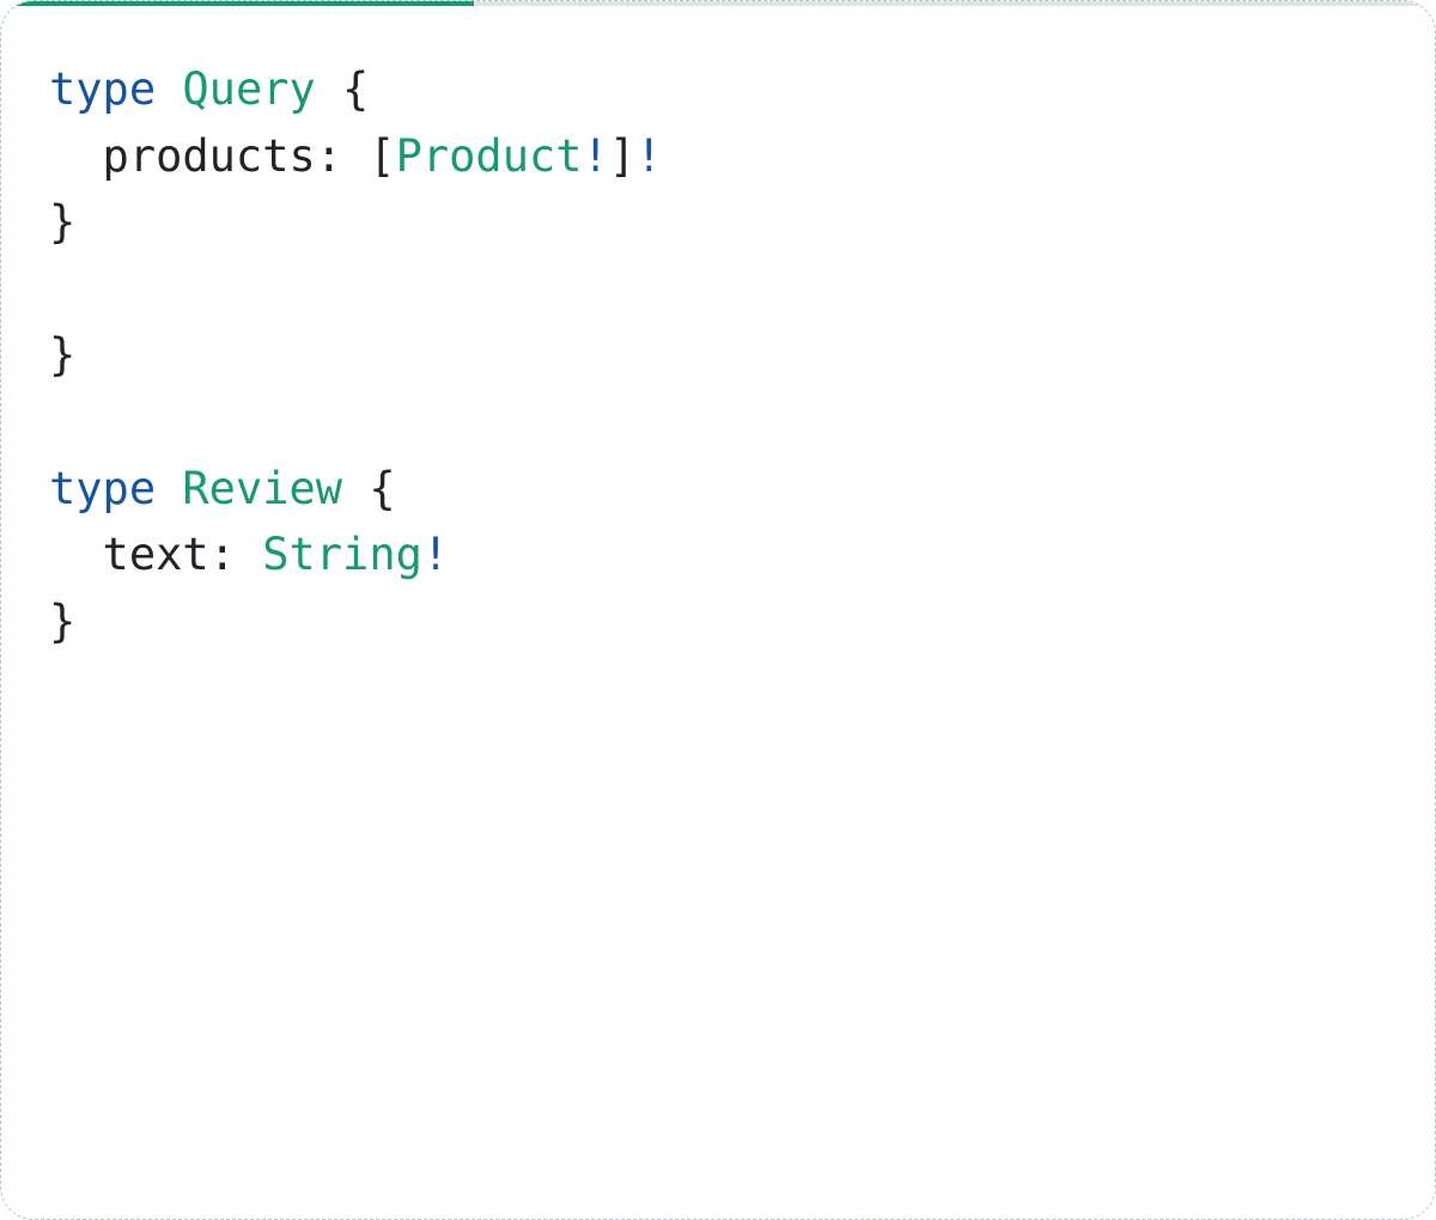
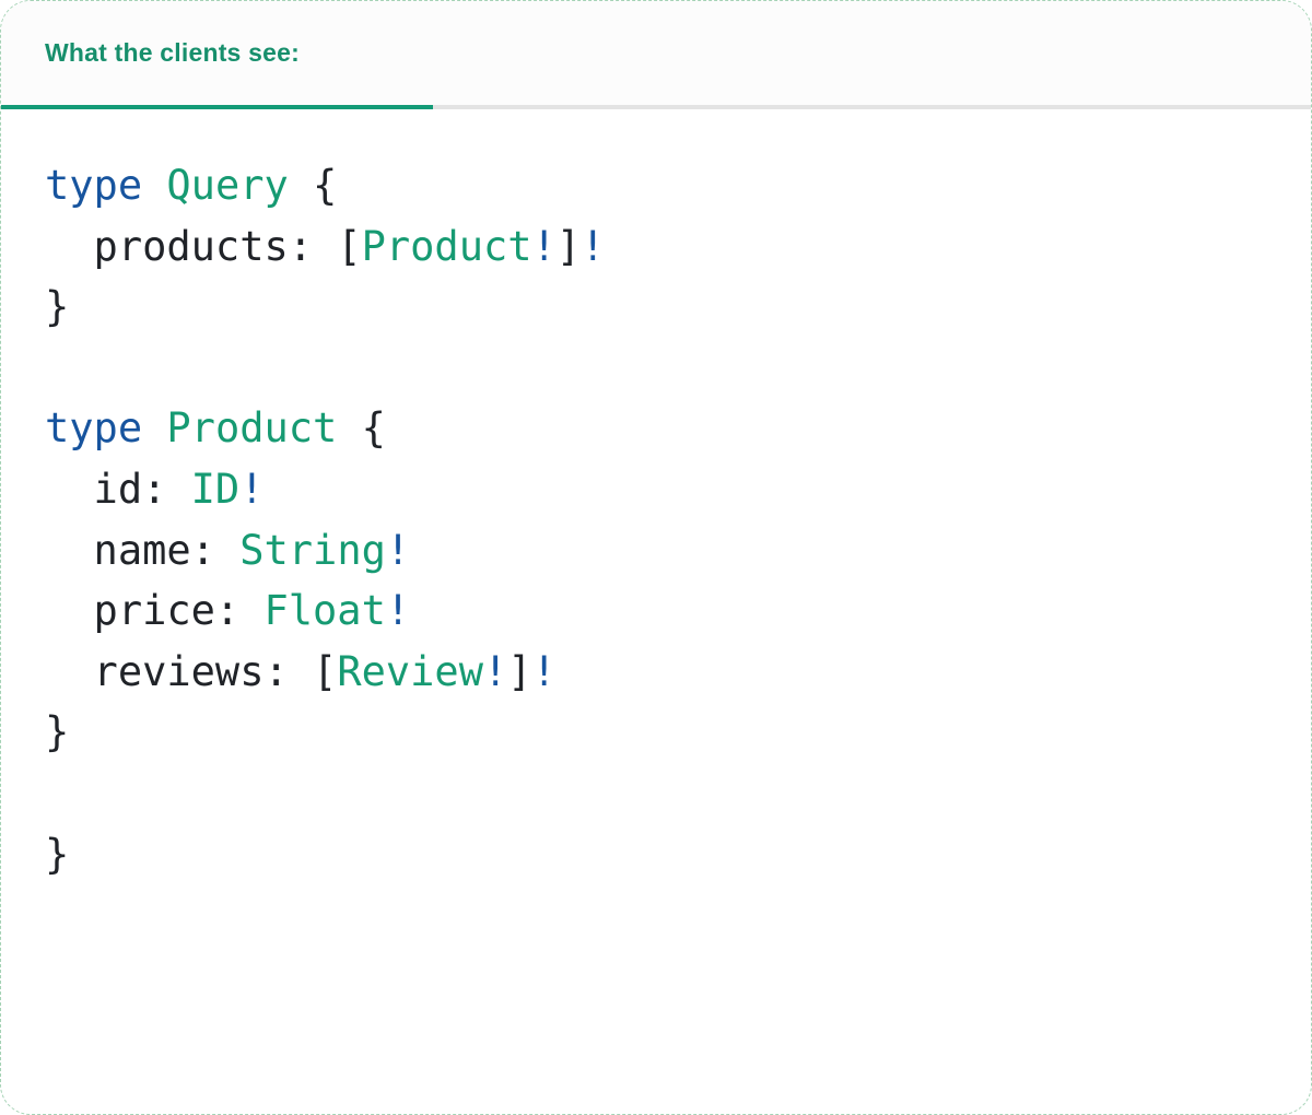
+ What the clients see:
  type Query {
  products: [Product!]!
  }
+ type Product {
+ id: ID!
+ name: String!
+ price: Float!
+ reviews: [Review!]!
  }
- type Review {
- text: String!
  }
